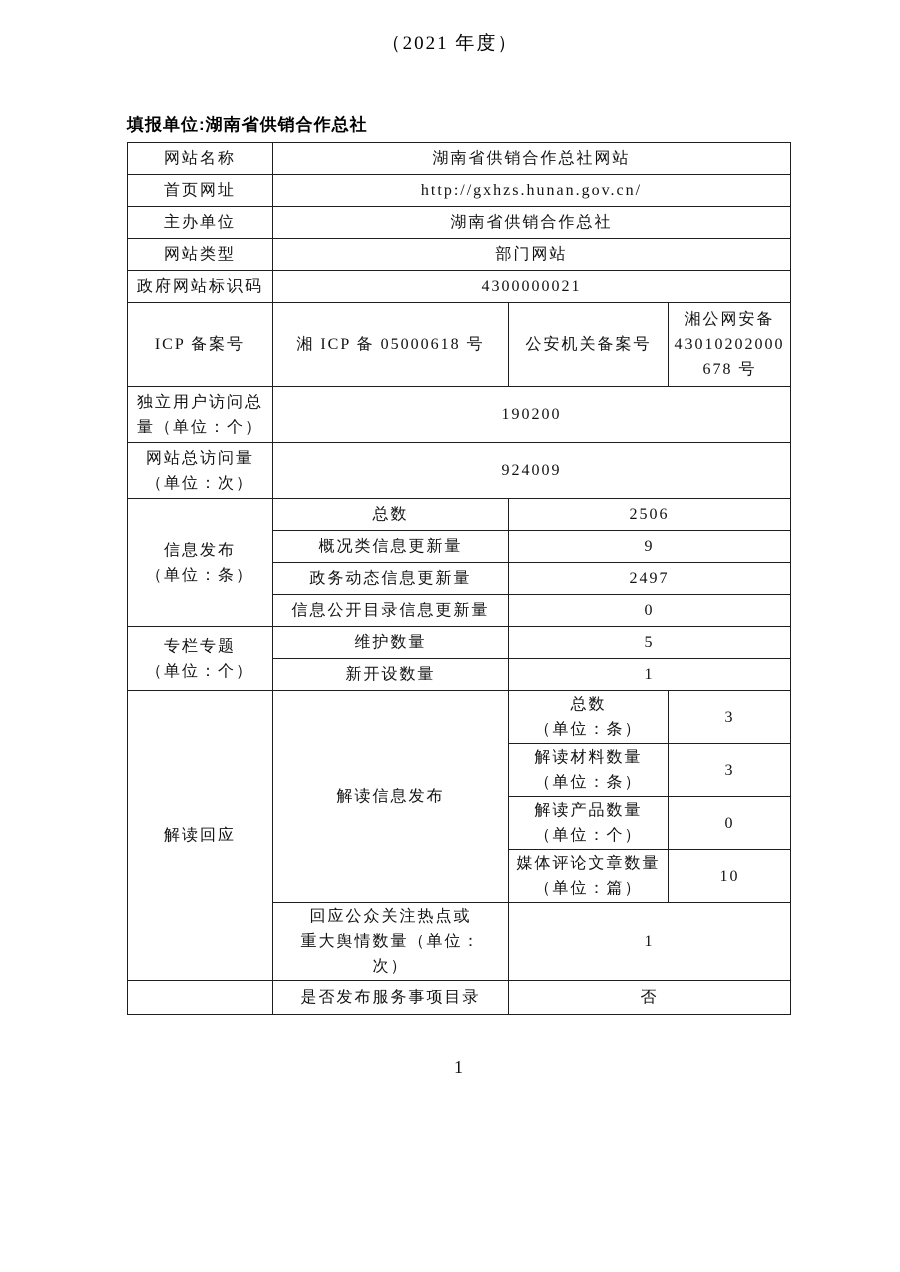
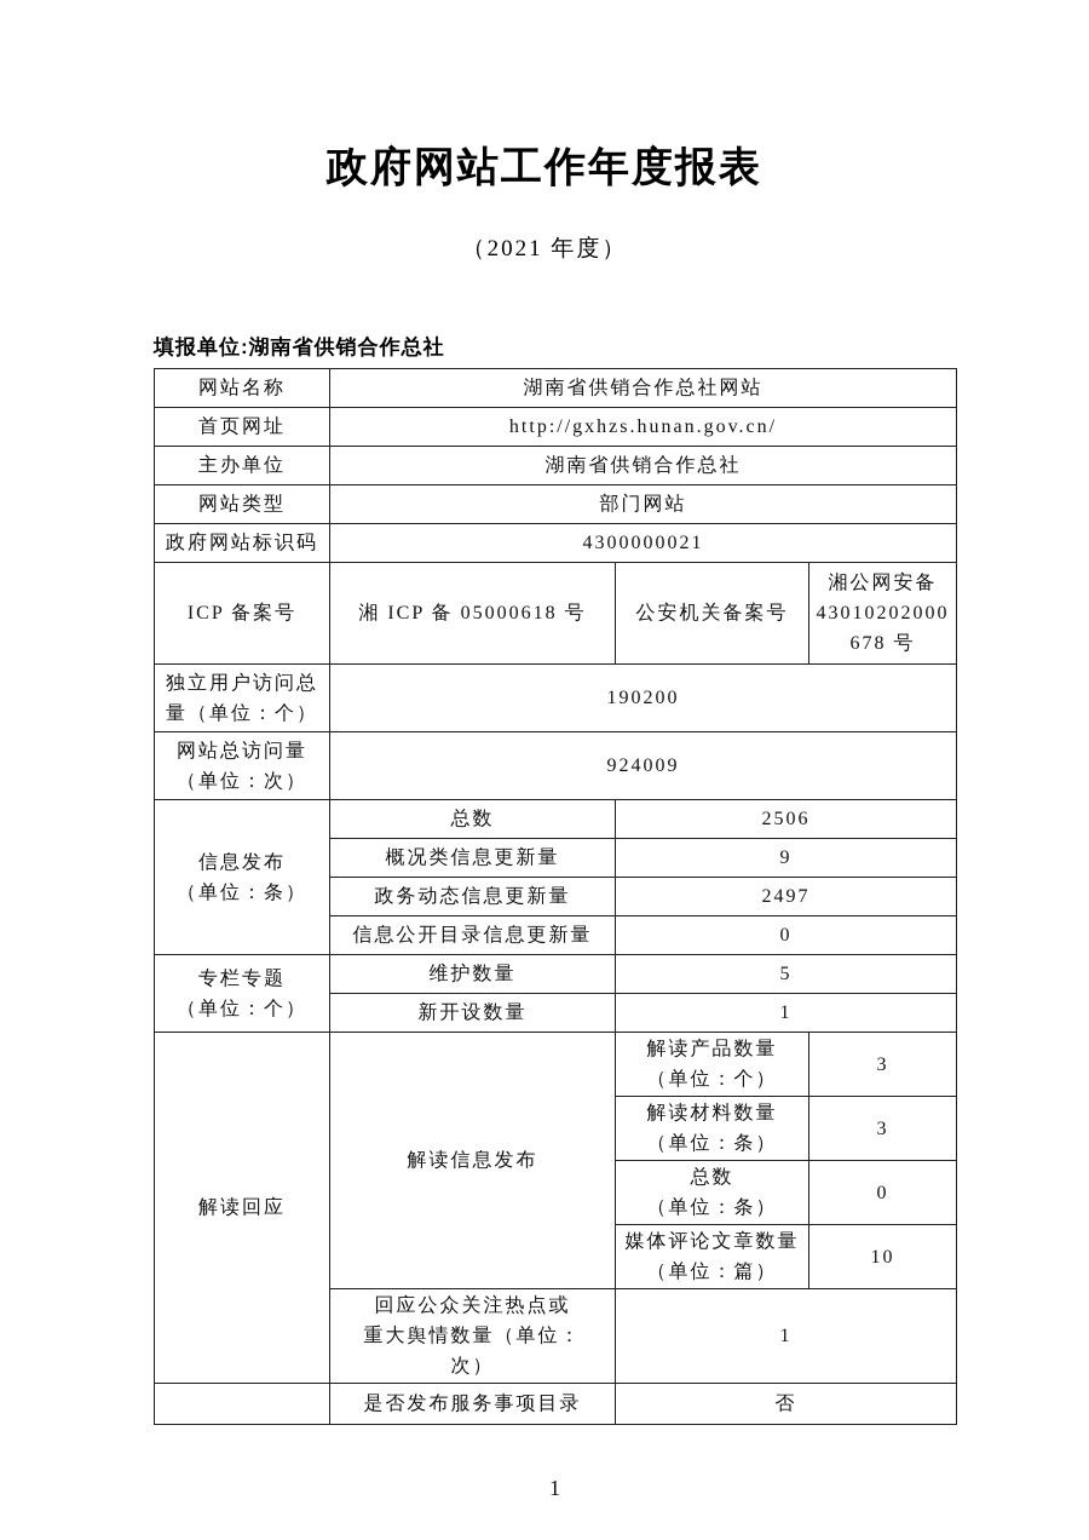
+ 政府网站工作年度报表
  （2021 年度）
  填报单位:湖南省供销合作总社
  网站名称	湖南省供销合作总社网站
  首页网址	http://gxhzs.hunan.gov.cn/
  主办单位	湖南省供销合作总社
  网站类型	部门网站
  政府网站标识码	4300000021
  ICP 备案号	湘 ICP 备 05000618 号	公安机关备案号	湘公网安备 43010202000 678 号
  独立用户访问总 量（单位：个）	190200
  网站总访问量 （单位：次）	924009
  信息发布 （单位：条）	总数	2506
  概况类信息更新量	9
  政务动态信息更新量	2497
  信息公开目录信息更新量	0
  专栏专题 （单位：个）	维护数量	5
  新开设数量	1
- 解读回应	解读信息发布	总数 （单位：条）	3
+ 解读回应	解读信息发布	解读产品数量 （单位：个）	3
  解读材料数量 （单位：条）	3
- 解读产品数量 （单位：个）	0
+ 总数 （单位：条）	0
  媒体评论文章数量 （单位：篇）	10
  回应公众关注热点或 重大舆情数量（单位： 次）	1
  	是否发布服务事项目录	否
  1
